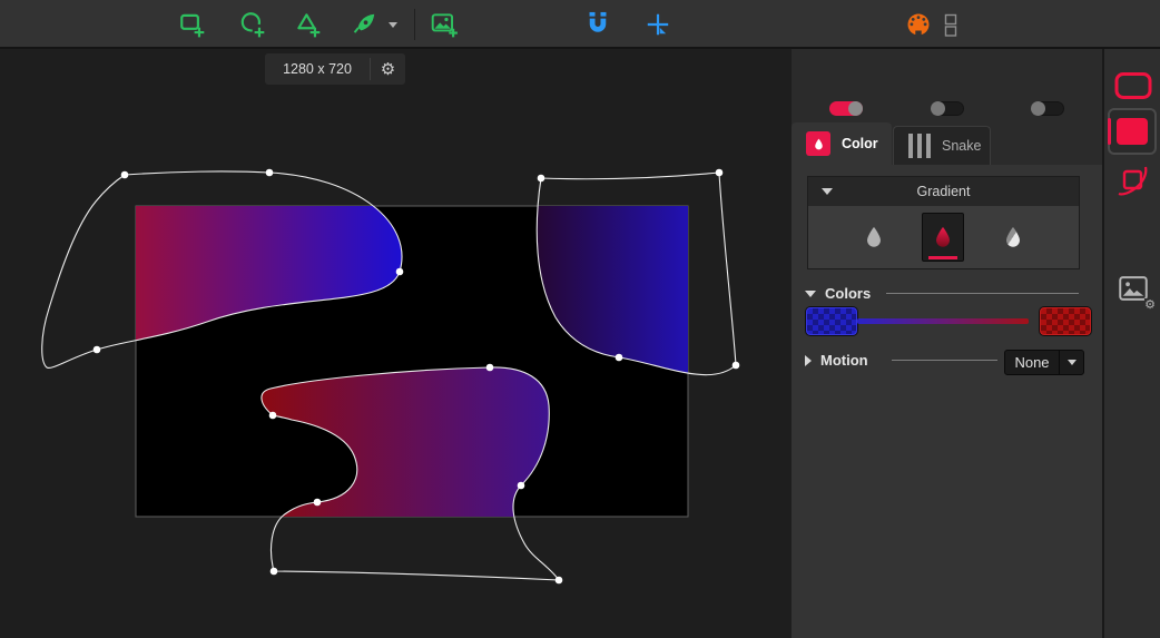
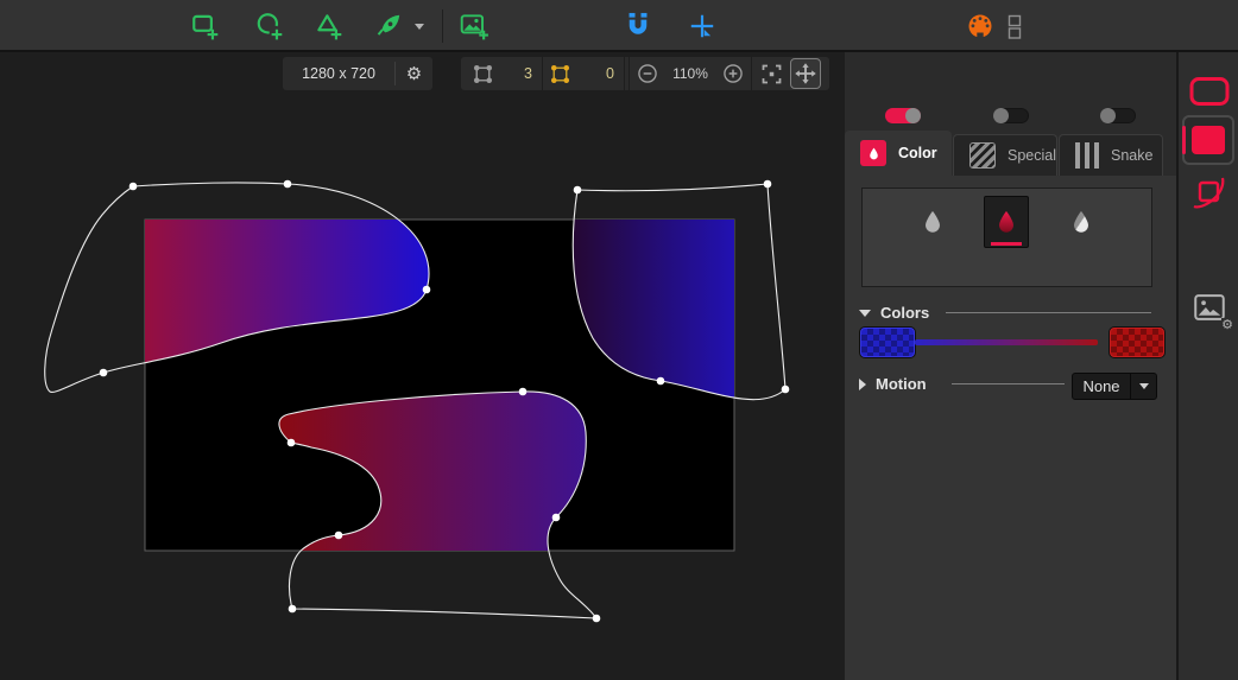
  1280 x 720
  ⚙
+ 3
+ 0
+ 110%
  Color
+ Special
  Snake
- Gradient
  Colors
  Motion
  None
  ⚙
